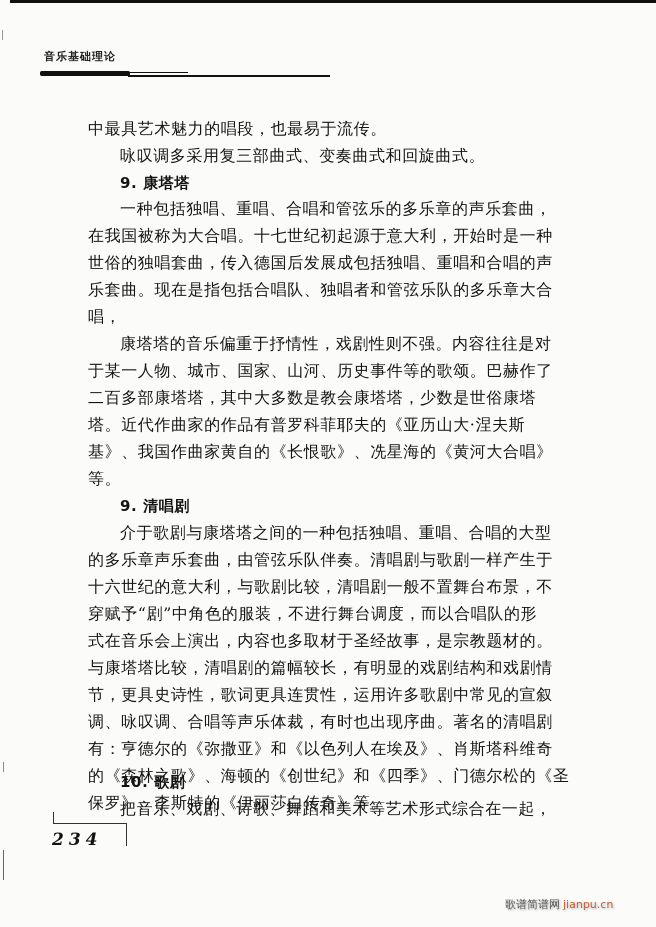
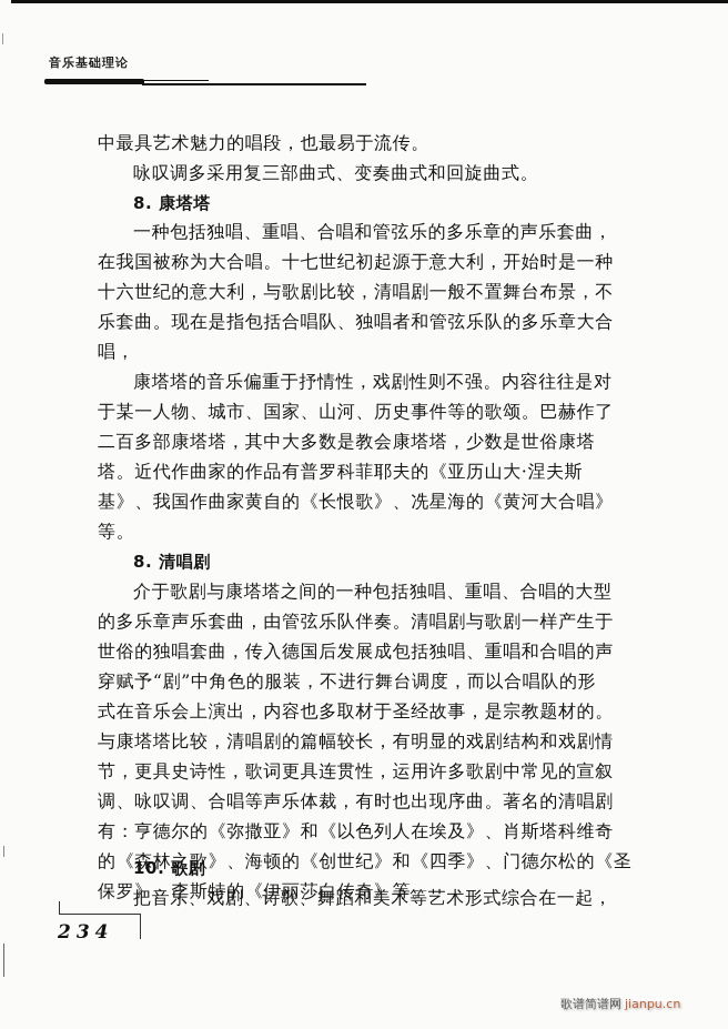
  音乐基础理论
  中最具艺术魅力的唱段，也最易于流传。
  咏叹调多采用复三部曲式、变奏曲式和回旋曲式。
- 9. 康塔塔
+ 8. 康塔塔
  一种包括独唱、重唱、合唱和管弦乐的多乐章的声乐套曲，
  在我国被称为大合唱。十七世纪初起源于意大利，开始时是一种
- 世俗的独唱套曲，传入德国后发展成包括独唱、重唱和合唱的声
+ 十六世纪的意大利，与歌剧比较，清唱剧一般不置舞台布景，不
  乐套曲。现在是指包括合唱队、独唱者和管弦乐队的多乐章大合
  唱，
  康塔塔的音乐偏重于抒情性，戏剧性则不强。内容往往是对
  于某一人物、城市、国家、山河、历史事件等的歌颂。巴赫作了
  二百多部康塔塔，其中大多数是教会康塔塔，少数是世俗康塔
  塔。近代作曲家的作品有普罗科菲耶夫的《亚历山大·涅夫斯
  基》、我国作曲家黄自的《长恨歌》、冼星海的《黄河大合唱》
  等。
- 9. 清唱剧
+ 8. 清唱剧
  介于歌剧与康塔塔之间的一种包括独唱、重唱、合唱的大型
  的多乐章声乐套曲，由管弦乐队伴奏。清唱剧与歌剧一样产生于
- 十六世纪的意大利，与歌剧比较，清唱剧一般不置舞台布景，不
+ 世俗的独唱套曲，传入德国后发展成包括独唱、重唱和合唱的声
  穿赋予“剧”中角色的服装，不进行舞台调度，而以合唱队的形
  式在音乐会上演出，内容也多取材于圣经故事，是宗教题材的。
  与康塔塔比较，清唱剧的篇幅较长，有明显的戏剧结构和戏剧情
  节，更具史诗性，歌词更具连贯性，运用许多歌剧中常见的宣叙
  调、咏叹调、合唱等声乐体裁，有时也出现序曲。著名的清唱剧
  有：亨德尔的《弥撒亚》和《以色列人在埃及》、肖斯塔科维奇
  的《森林之歌》、海顿的《创世纪》和《四季》、门德尔松的《圣
  保罗》、李斯特的《伊丽莎白传奇》等。
  10. 歌剧
  把音乐、戏剧、诗歌、舞蹈和美术等艺术形式综合在一起，
  234
  歌谱简谱网 jianpu.cn
